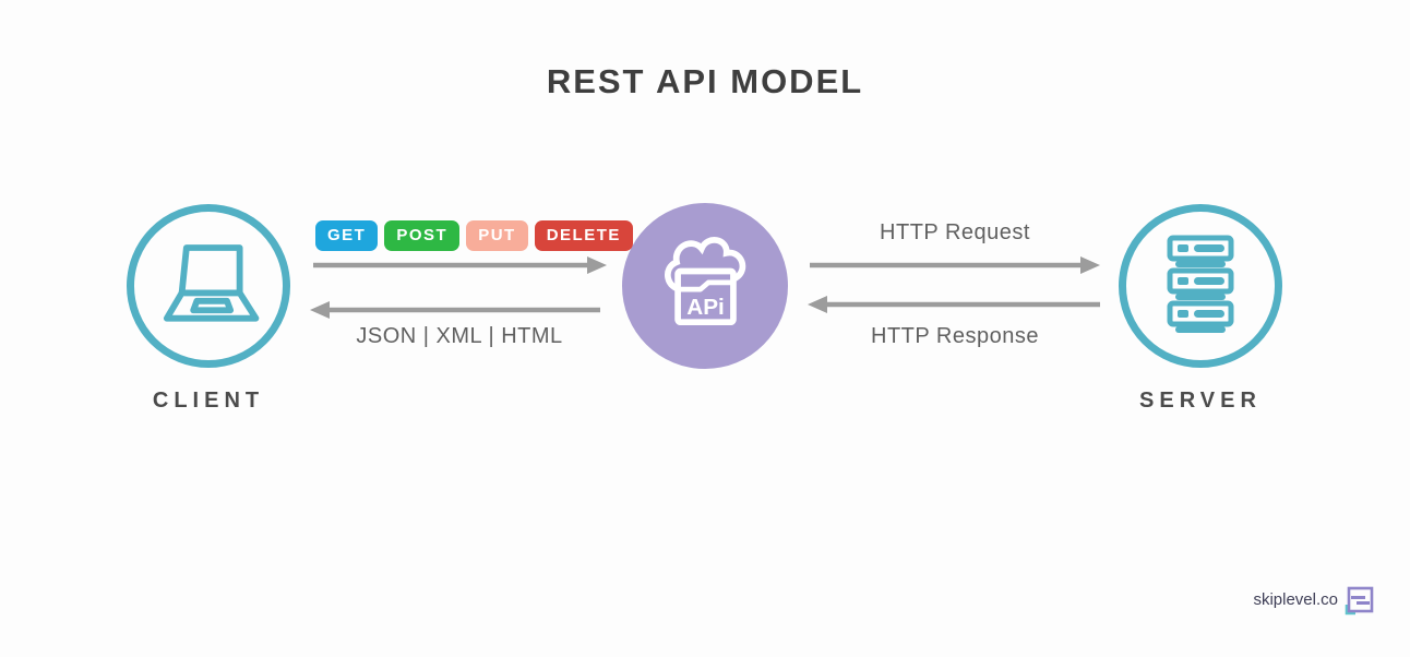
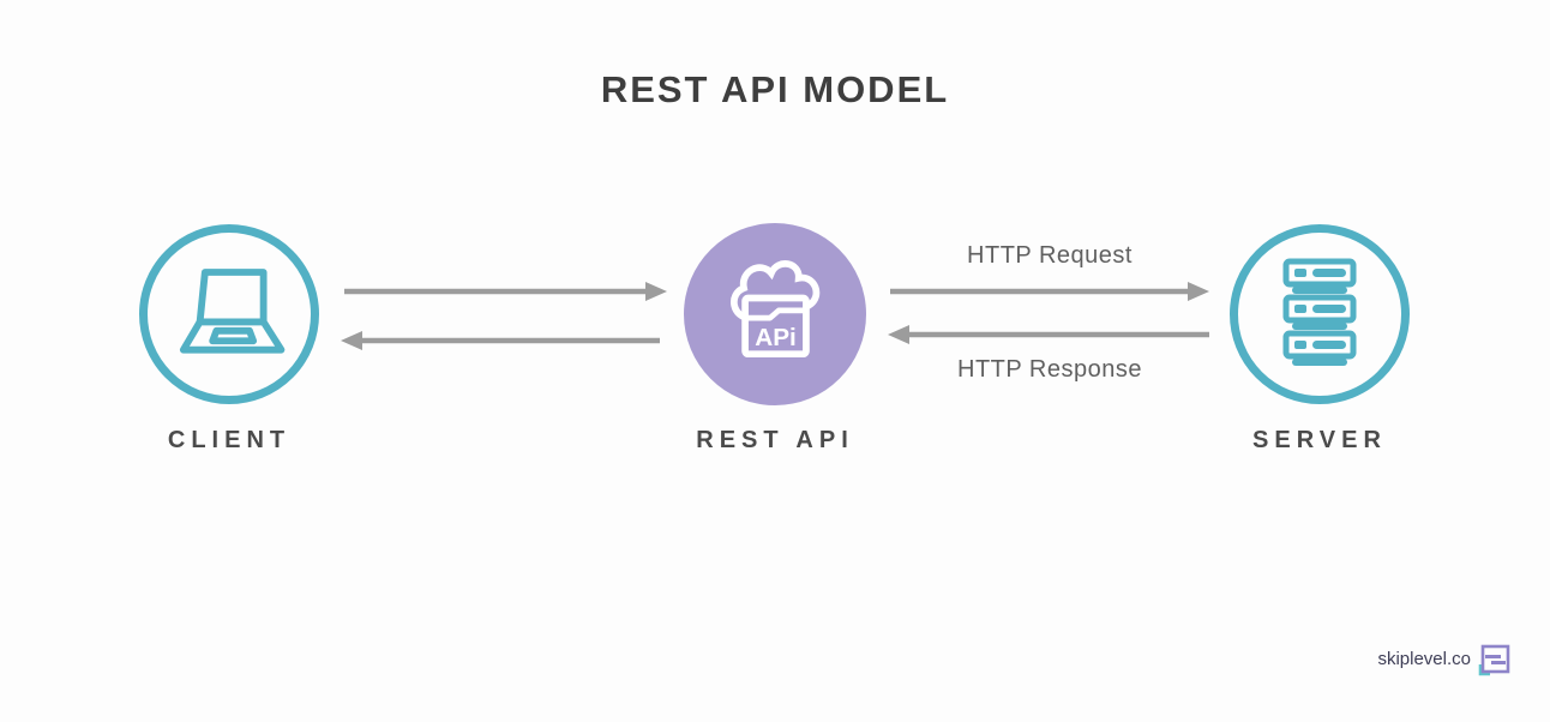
  REST API MODEL
  CLIENT
  APi
+ REST API
  SERVER
- GET
- POST
- PUT
- DELETE
- JSON | XML | HTML
  HTTP Request
  HTTP Response
  skiplevel.co
